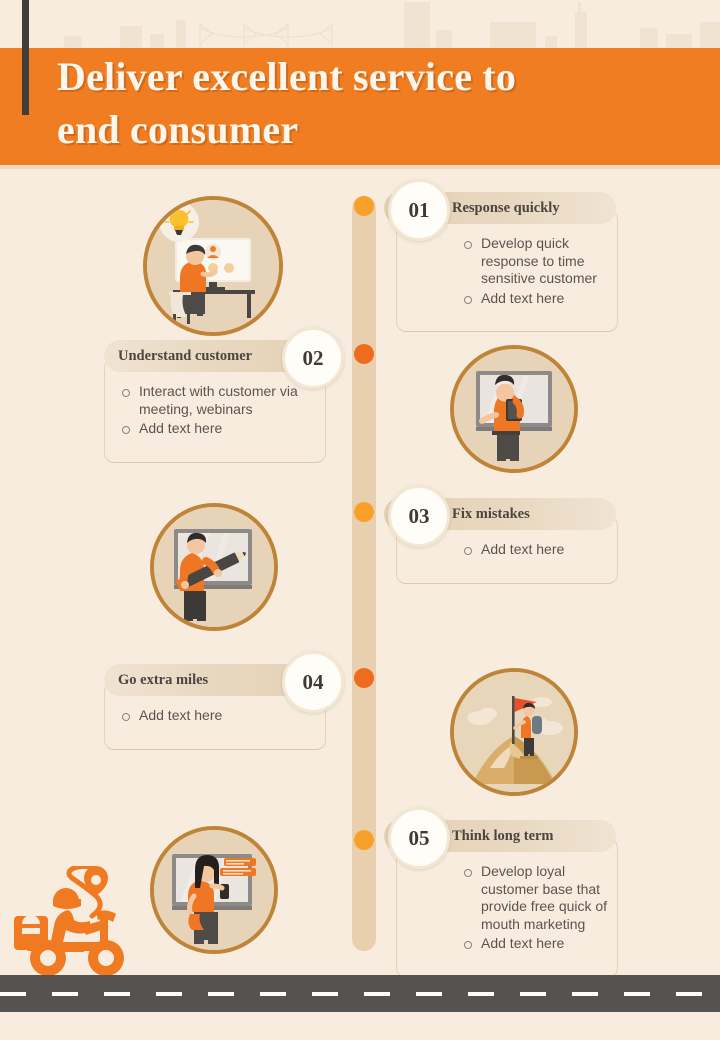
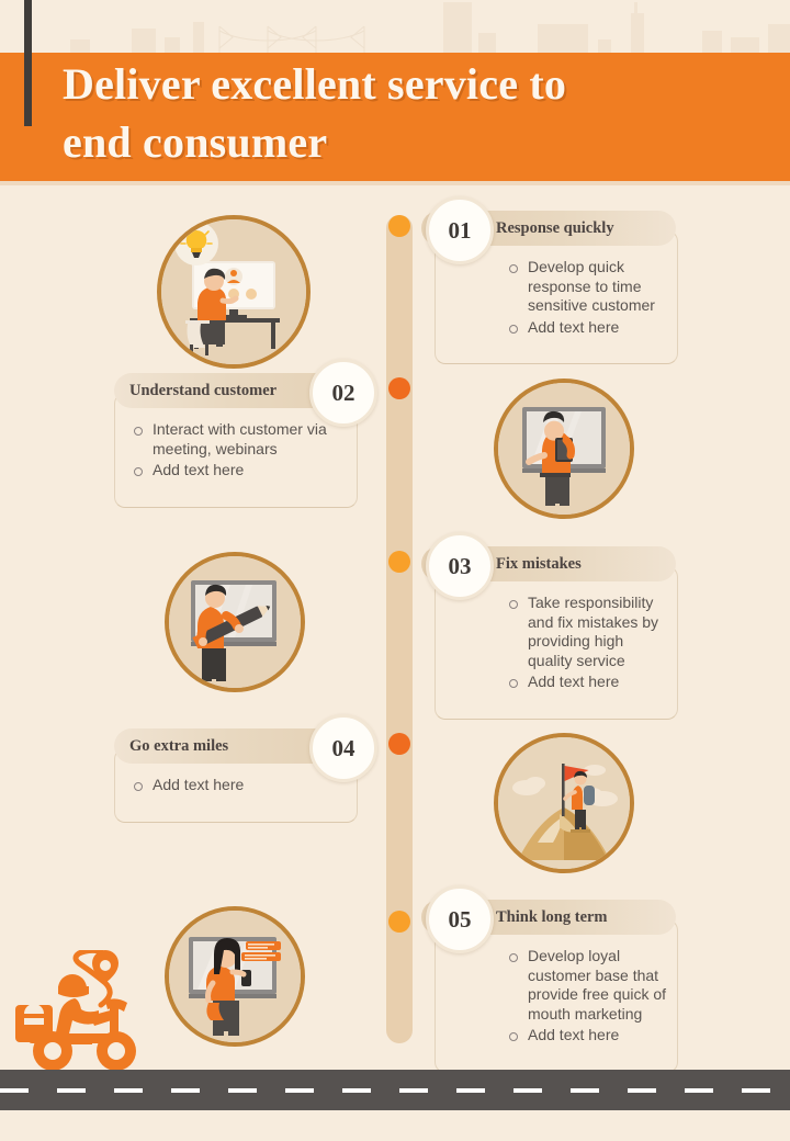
  Deliver excellent service to
  end consumer
  Develop quick response to time sensitive customer
  Add text here
  Response quickly
  01
  Interact with customer via meeting, webinars
  Add text here
  Understand customer
  02
+ Take responsibility and fix mistakes by providing high quality service
  Add text here
  Fix mistakes
  03
  Add text here
  Go extra miles
  04
  Develop loyal customer base that provide free quick of mouth marketing
  Add text here
  Think long term
  05
